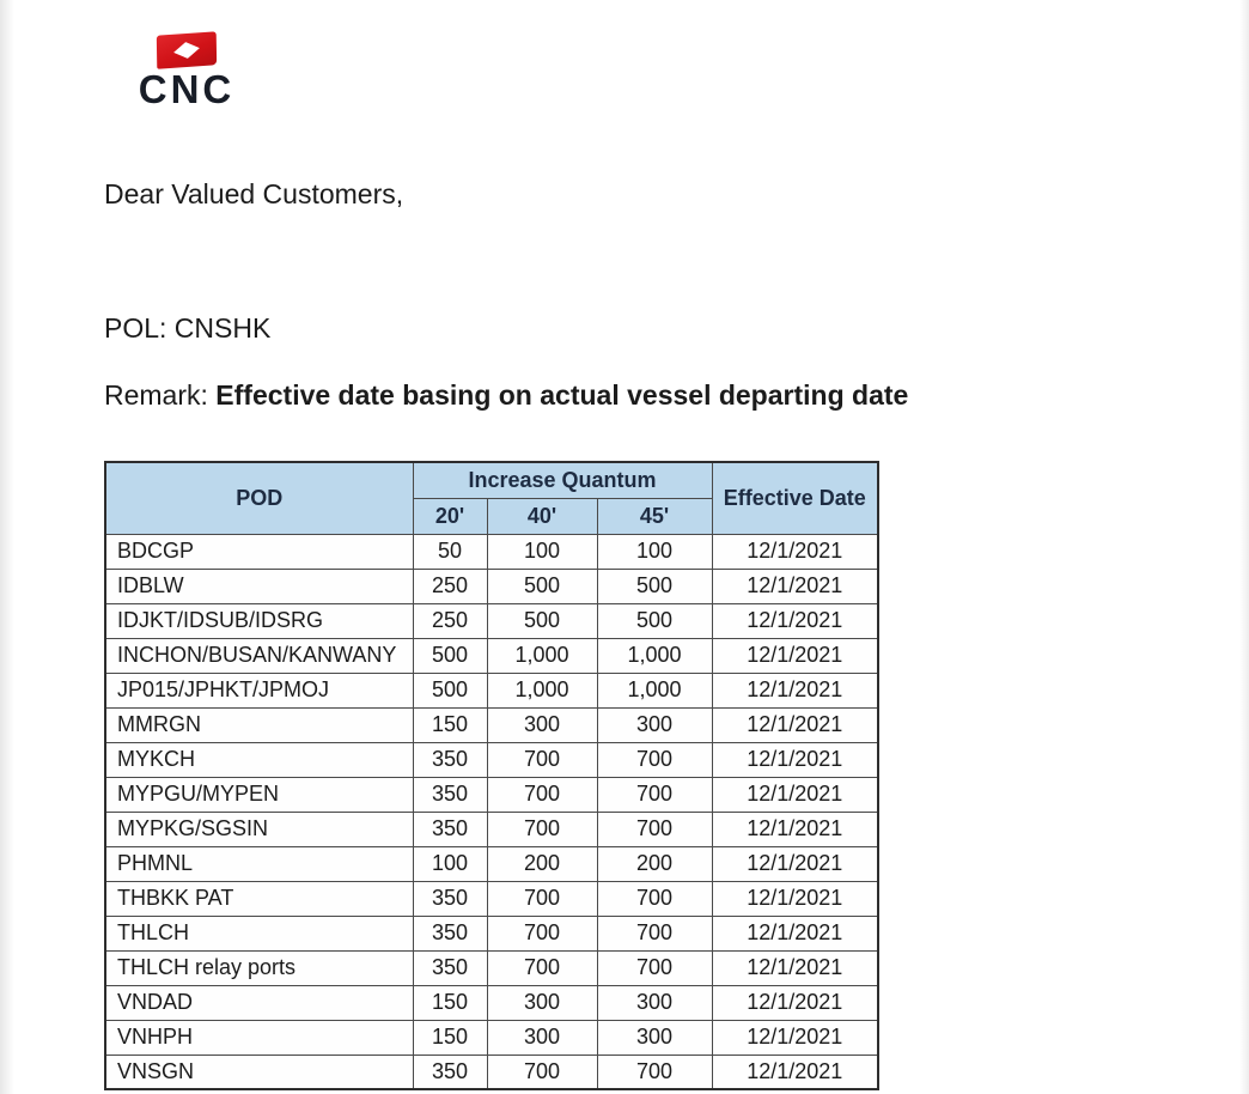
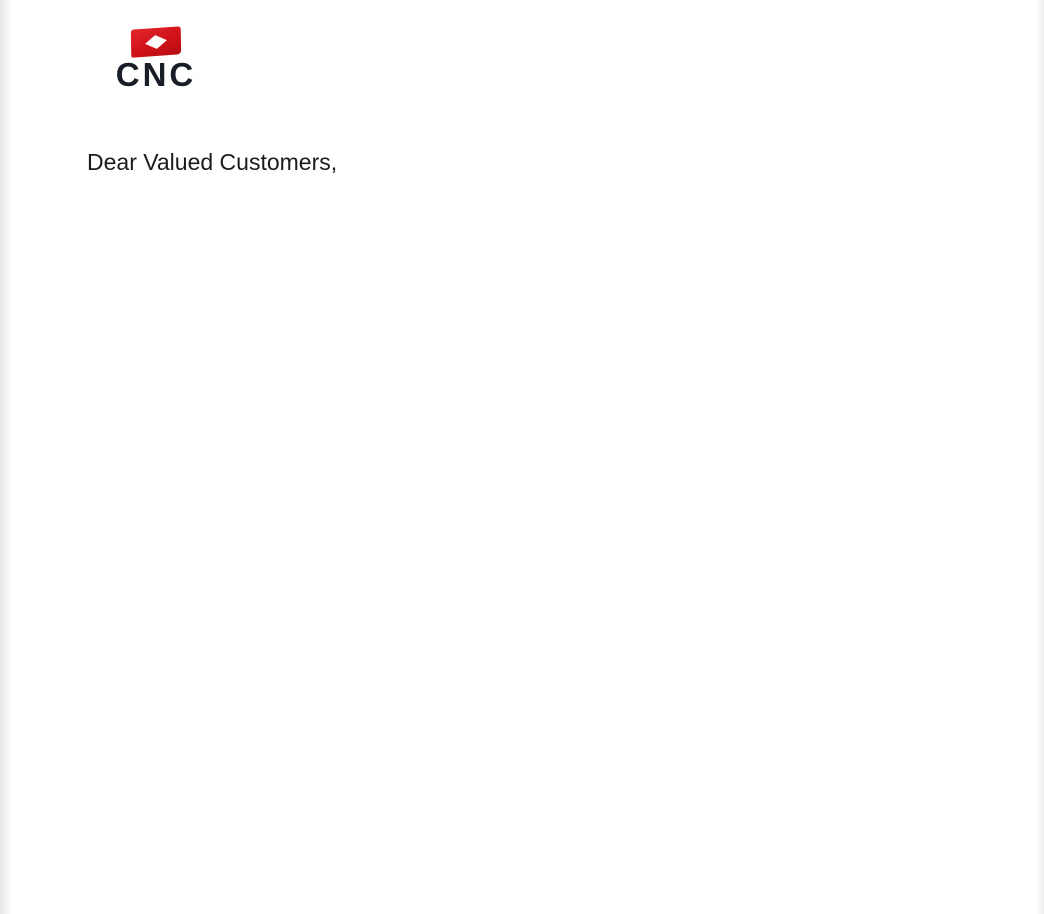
  CNC
  Dear Valued Customers,
- POL: CNSHK
- Remark: Effective date basing on actual vessel departing date
- POD	Increase Quantum	Effective Date
- 20'	40'	45'
- BDCGP	50	100	100	12/1/2021
- IDBLW	250	500	500	12/1/2021
- IDJKT/IDSUB/IDSRG	250	500	500	12/1/2021
- INCHON/BUSAN/KANWANY	500	1,000	1,000	12/1/2021
- JP015/JPHKT/JPMOJ	500	1,000	1,000	12/1/2021
- MMRGN	150	300	300	12/1/2021
- MYKCH	350	700	700	12/1/2021
- MYPGU/MYPEN	350	700	700	12/1/2021
- MYPKG/SGSIN	350	700	700	12/1/2021
- PHMNL	100	200	200	12/1/2021
- THBKK PAT	350	700	700	12/1/2021
- THLCH	350	700	700	12/1/2021
- THLCH relay ports	350	700	700	12/1/2021
- VNDAD	150	300	300	12/1/2021
- VNHPH	150	300	300	12/1/2021
- VNSGN	350	700	700	12/1/2021
